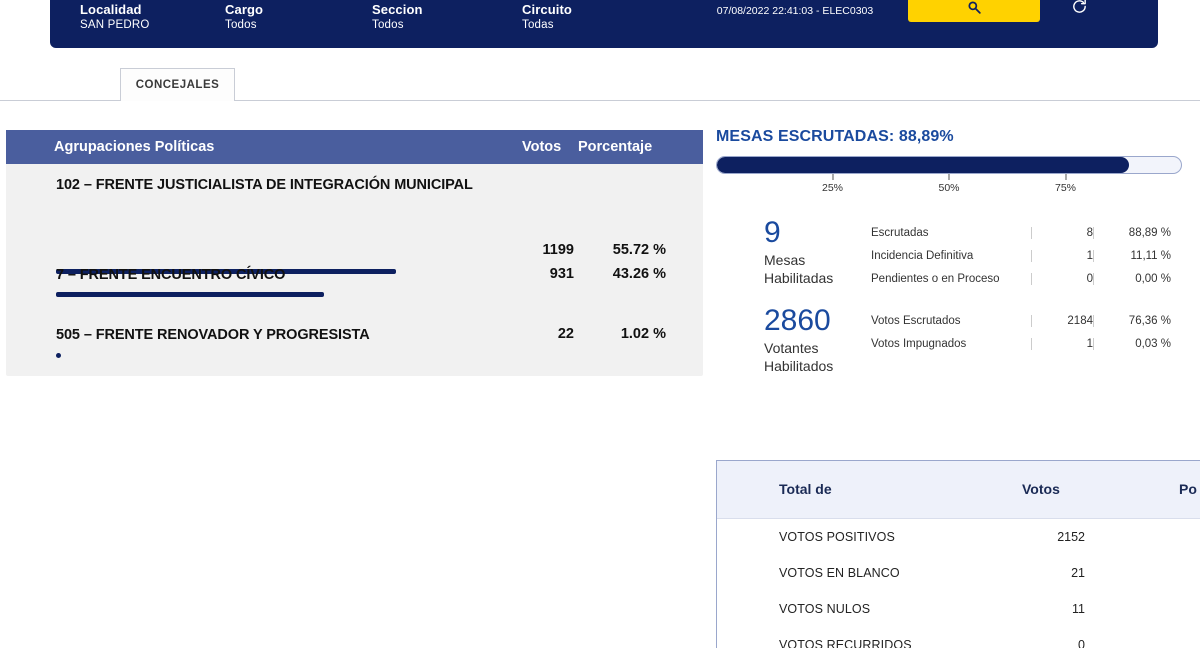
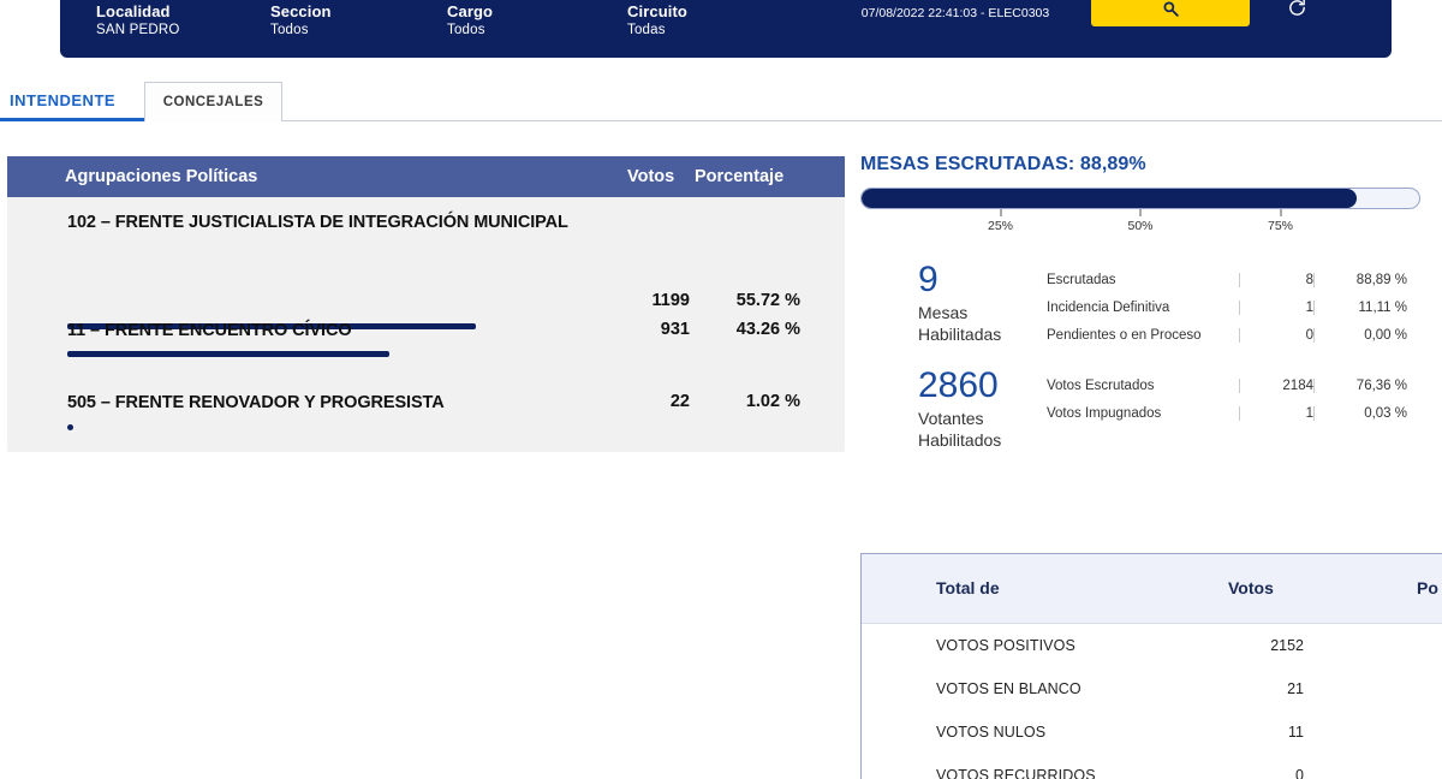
  Localidad
  SAN PEDRO
- Cargo
+ Seccion
  Todos
- Seccion
+ Cargo
  Todos
  Circuito
  Todas
  07/08/2022 22:41:03 - ELEC0303
+ INTENDENTE
  CONCEJALES
  Agrupaciones Políticas
  Votos
  Porcentaje
  102 – FRENTE JUSTICIALISTA DE INTEGRACIÓN MUNICIPAL
  1199
  55.72 %
- 7 – FRENTE ENCUENTRO CÍVICO
+ 11 – FRENTE ENCUENTRO CÍVICO
  931
  43.26 %
  505 – FRENTE RENOVADOR Y PROGRESISTA
  22
  1.02 %
  MESAS ESCRUTADAS: 88,89%
  25%
  50%
  75%
  9
  Mesas
  Habilitadas
  Escrutadas
  8
  88,89 %
  Incidencia Definitiva
  1
  11,11 %
  Pendientes o en Proceso
  0
  0,00 %
  2860
  Votantes
  Habilitados
  Votos Escrutados
  2184
  76,36 %
  Votos Impugnados
  1
  0,03 %
  Total de
  Votos
  Po
  VOTOS POSITIVOS
  2152
  VOTOS EN BLANCO
  21
  VOTOS NULOS
  11
  VOTOS RECURRIDOS
  0
